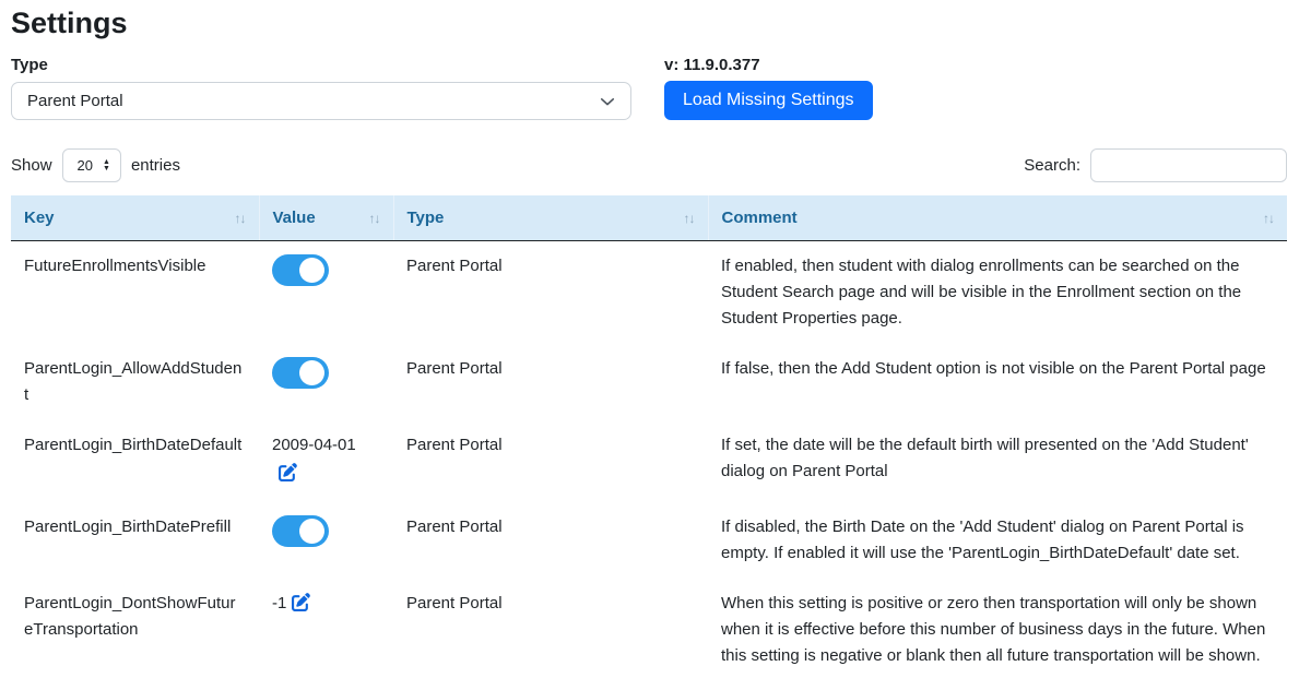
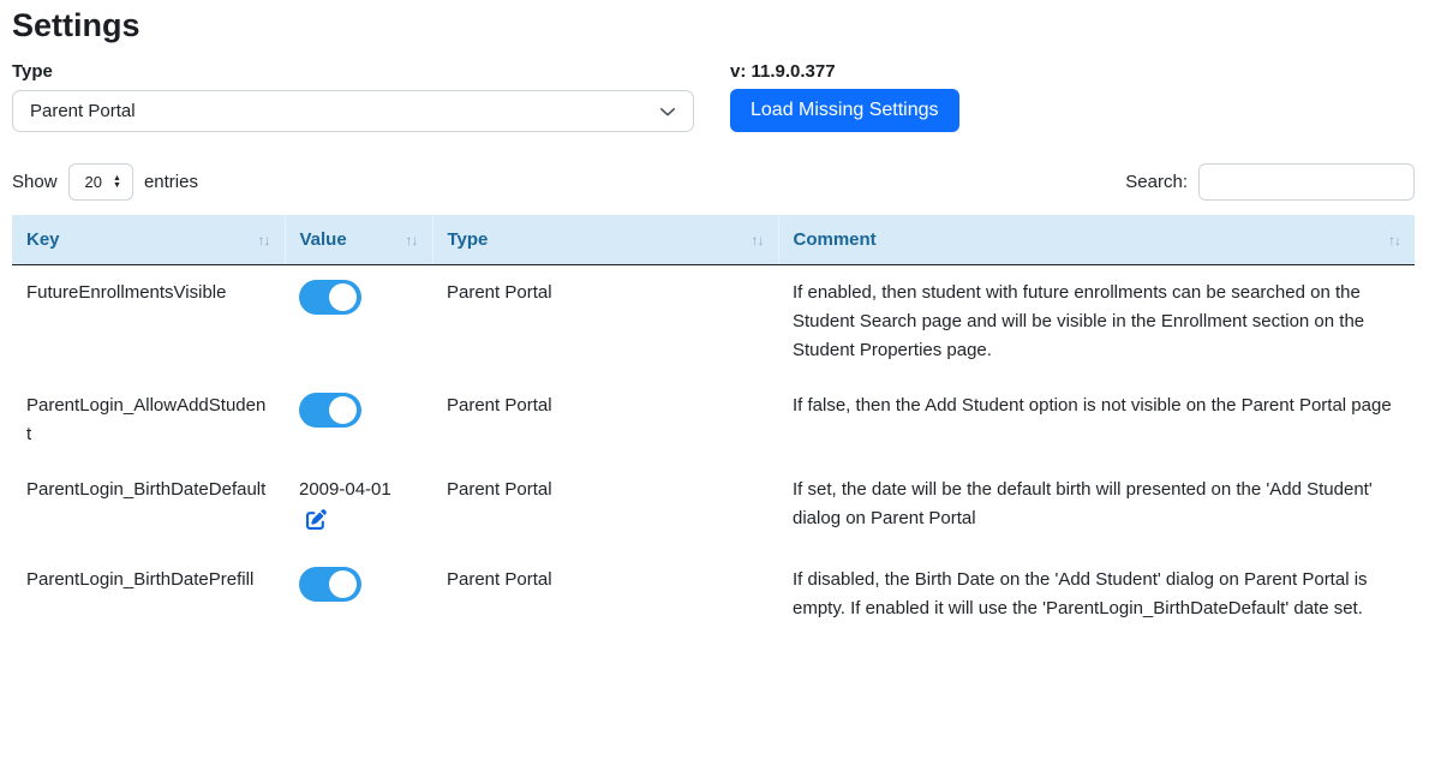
  Settings
  Type
  Parent Portal
  v: 11.9.0.377
  Load Missing Settings
  Show
  20
  entries
  Search:
  Key ↑↓	Value ↑↓	Type ↑↓	Comment ↑↓
- FutureEnrollmentsVisible		Parent Portal	If enabled, then student with dialog enrollments can be searched on the Student Search page and will be visible in the Enrollment section on the Student Properties page.
+ FutureEnrollmentsVisible		Parent Portal	If enabled, then student with future enrollments can be searched on the Student Search page and will be visible in the Enrollment section on the Student Properties page.
  ParentLogin_AllowAddStudent		Parent Portal	If false, then the Add Student option is not visible on the Parent Portal page
  ParentLogin_BirthDateDefault	2009-04-01	Parent Portal	If set, the date will be the default birth will presented on the 'Add Student' dialog on Parent Portal
  ParentLogin_BirthDatePrefill		Parent Portal	If disabled, the Birth Date on the 'Add Student' dialog on Parent Portal is empty. If enabled it will use the 'ParentLogin_BirthDateDefault' date set.
- ParentLogin_DontShowFutureTransportation	-1	Parent Portal	When this setting is positive or zero then transportation will only be shown when it is effective before this number of business days in the future. When this setting is negative or blank then all future transportation will be shown.
